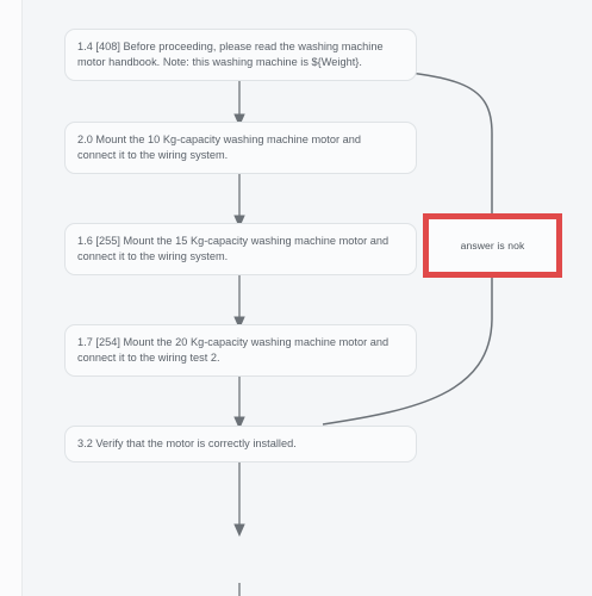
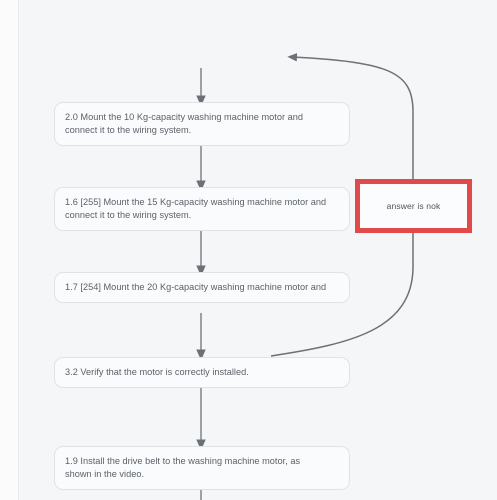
- 1.4 [408] Before proceeding, please read the washing machine
- motor handbook. Note: this washing machine is ${Weight}.
  2.0 Mount the 10 Kg-capacity washing machine motor and
  connect it to the wiring system.
  1.6 [255] Mount the 15 Kg-capacity washing machine motor and
  connect it to the wiring system.
  1.7 [254] Mount the 20 Kg-capacity washing machine motor and
- connect it to the wiring test 2.
  3.2 Verify that the motor is correctly installed.
+ 1.9 Install the drive belt to the washing machine motor, as
+ shown in the video.
  answer is nok
